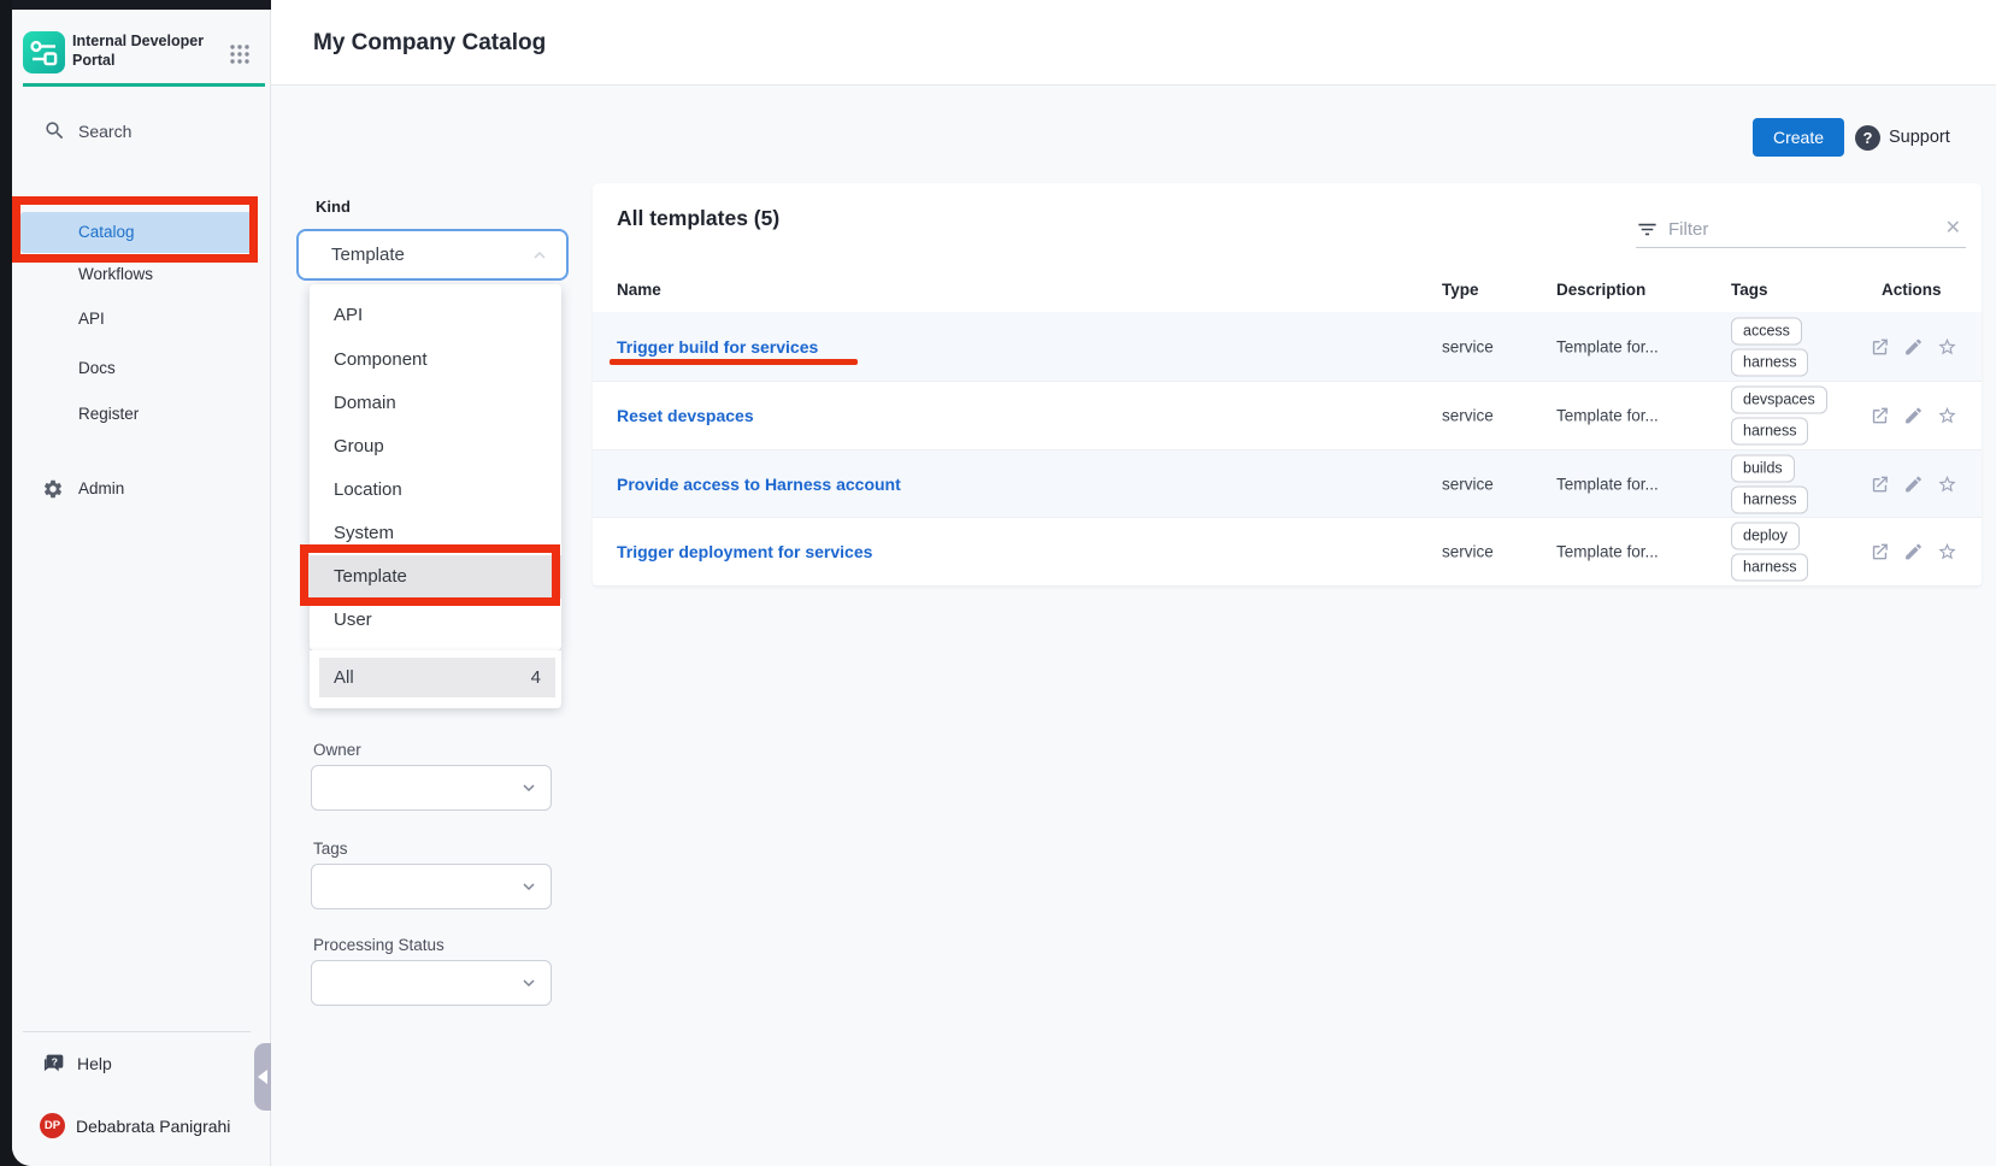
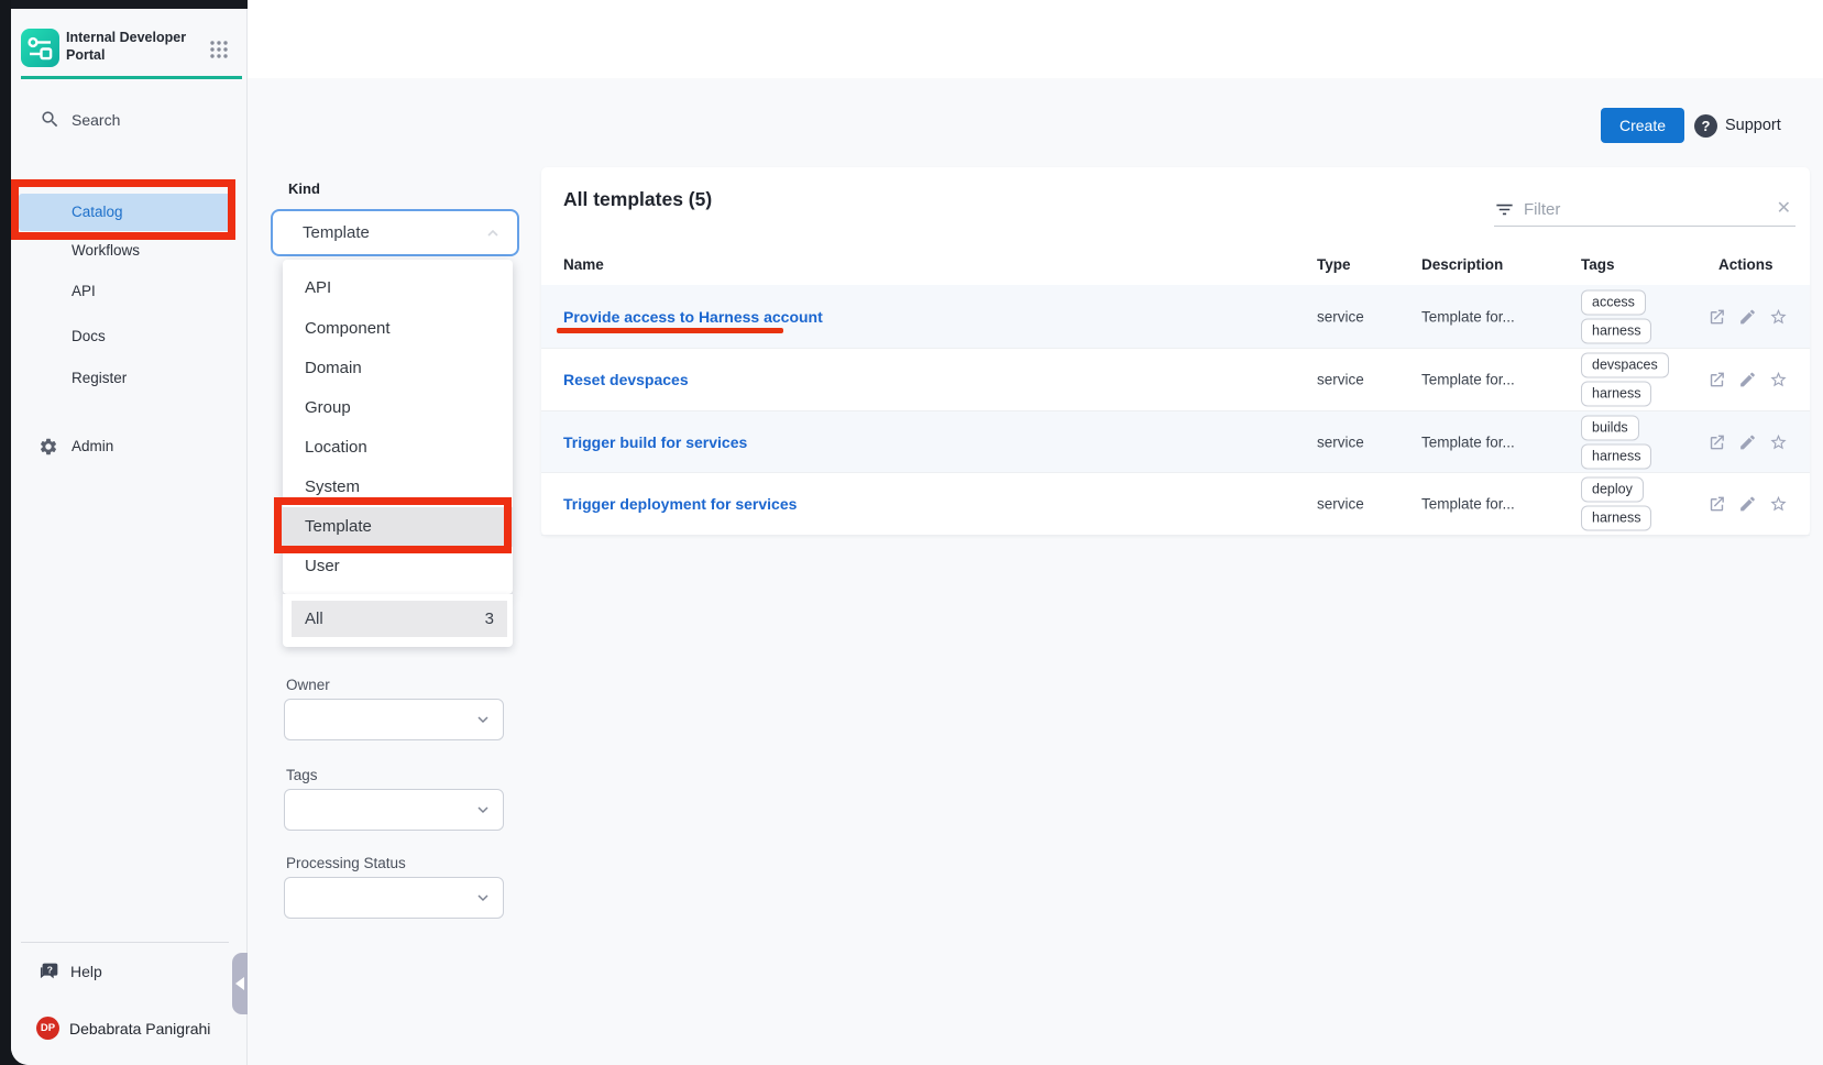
  Internal Developer
  Portal
  Search
  Catalog
  Workflows
  API
  Docs
  Register
  Admin
  ?
  Help
  DP
  Debabrata Panigrahi
- My Company Catalog
  Create
  ?
  Support
  Kind
  Template
  API
  Component
  Domain
  Group
  Location
  System
  Template
  User
  All
- 4
+ 3
  Owner
  Tags
  Processing Status
  All templates (5)
  Filter
  ✕
  Name
  Type
  Description
  Tags
  Actions
- Trigger build for services
+ Provide access to Harness account
  service
  Template for...
  access
  harness
  Reset devspaces
  service
  Template for...
  devspaces
  harness
- Provide access to Harness account
+ Trigger build for services
  service
  Template for...
  builds
  harness
  Trigger deployment for services
  service
  Template for...
  deploy
  harness
